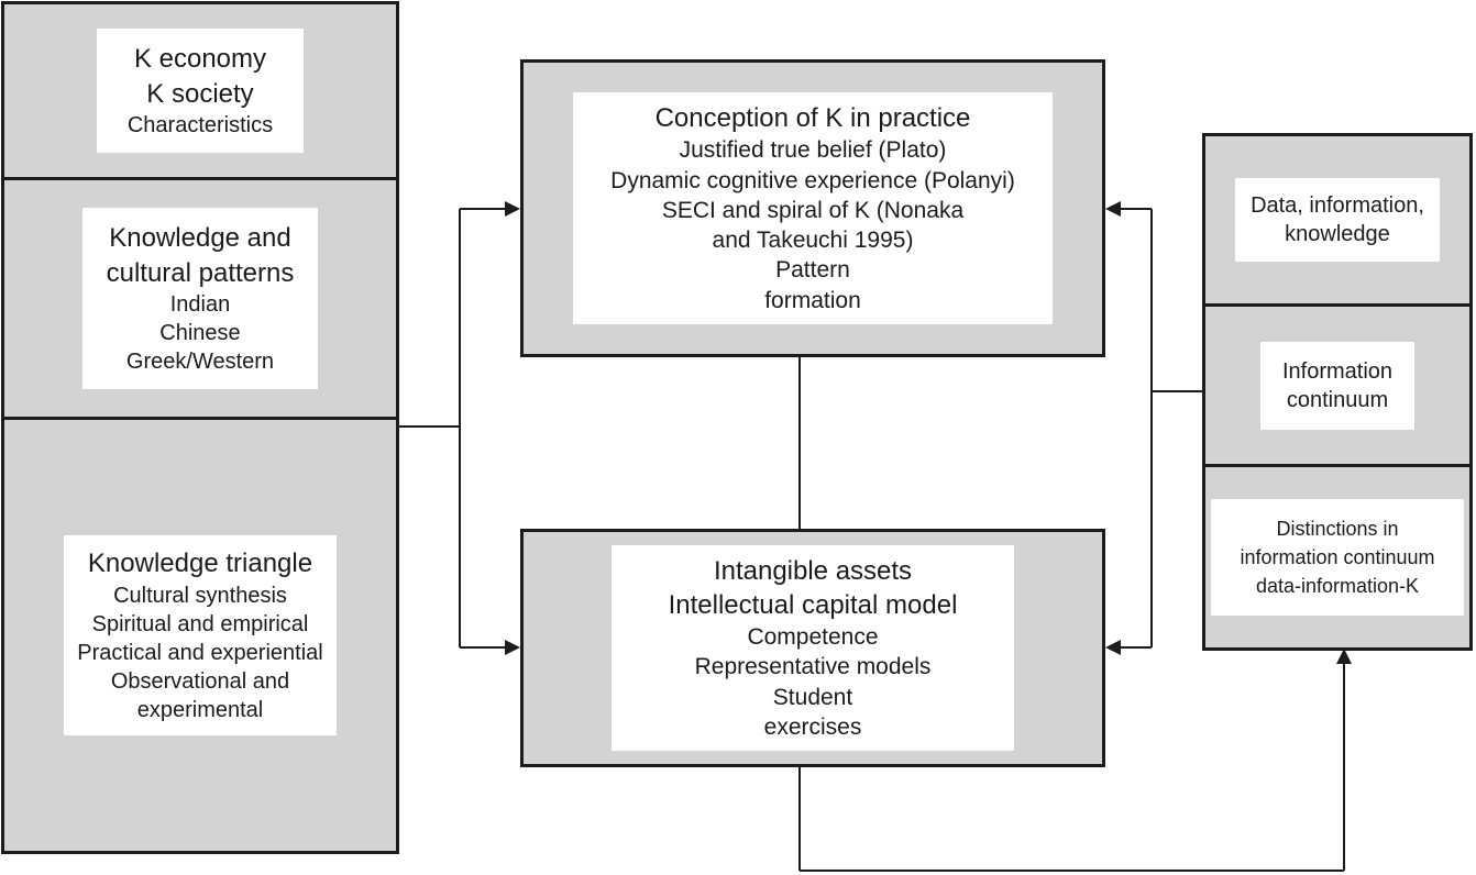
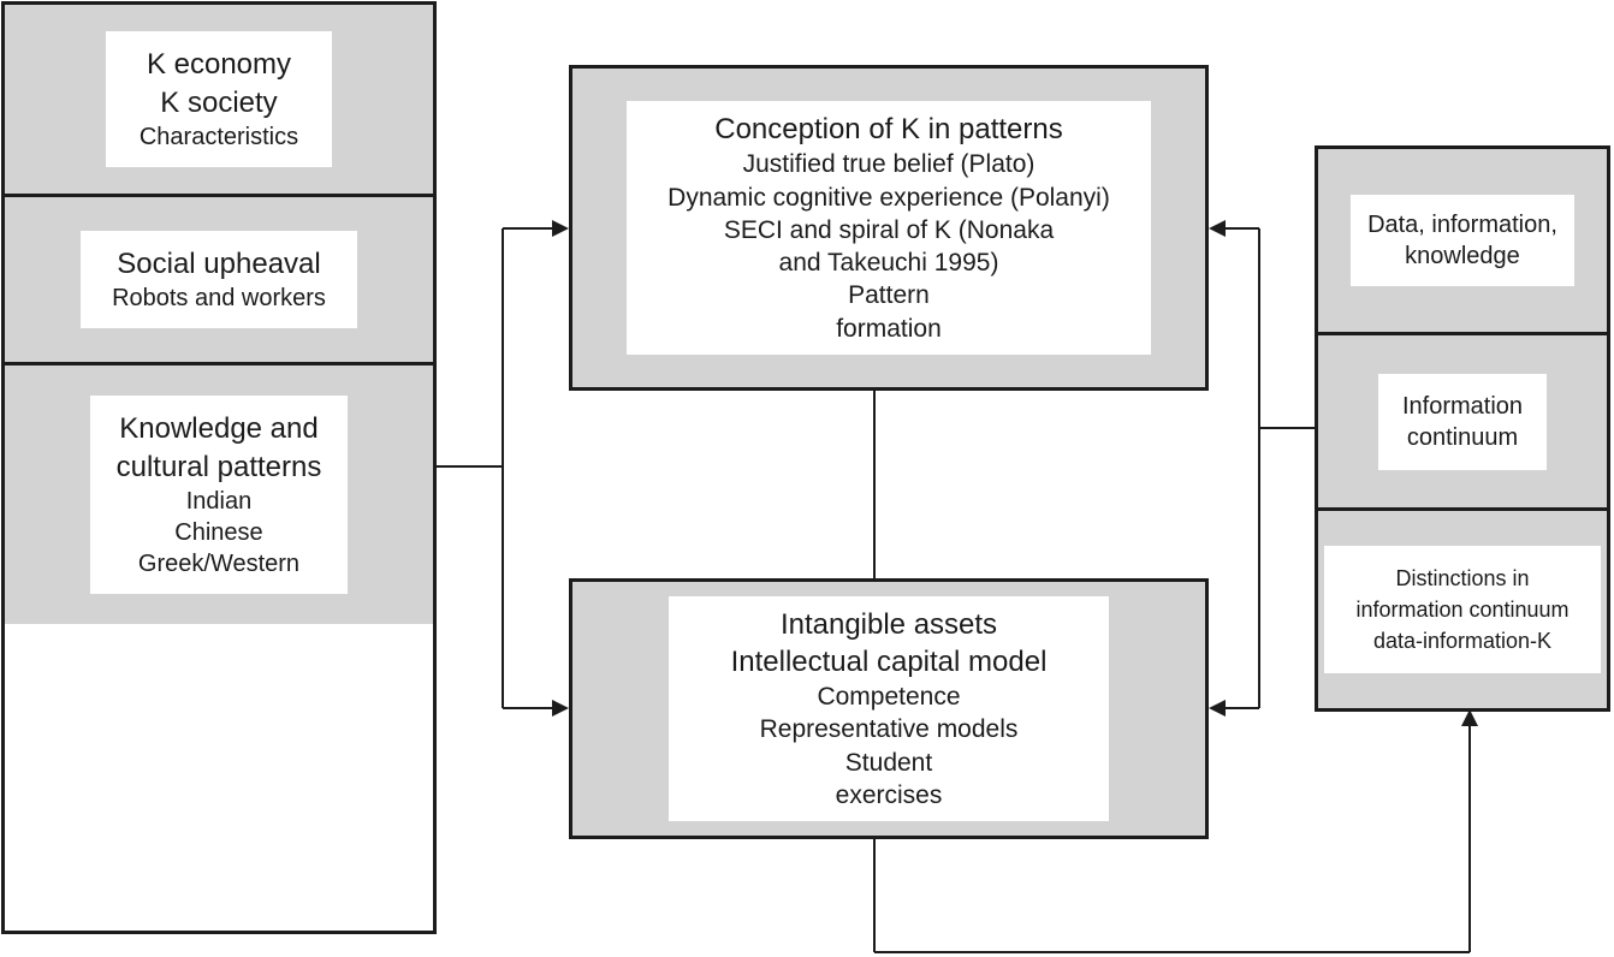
  K economy
  K society
  Characteristics
+ Social upheaval
+ Robots and workers
  Knowledge and
  cultural patterns
  Indian
  Chinese
  Greek/Western
- Knowledge triangle
- Cultural synthesis
- Spiritual and empirical
- Practical and experiential
- Observational and
- experimental
- Conception of K in practice
+ Conception of K in patterns
  Justified true belief (Plato)
  Dynamic cognitive experience (Polanyi)
  SECI and spiral of K (Nonaka
  and Takeuchi 1995)
  Pattern
  formation
  Intangible assets
  Intellectual capital model
  Competence
  Representative models
  Student
  exercises
  Data, information,
  knowledge
  Information
  continuum
  Distinctions in
  information continuum
  data-information-K
